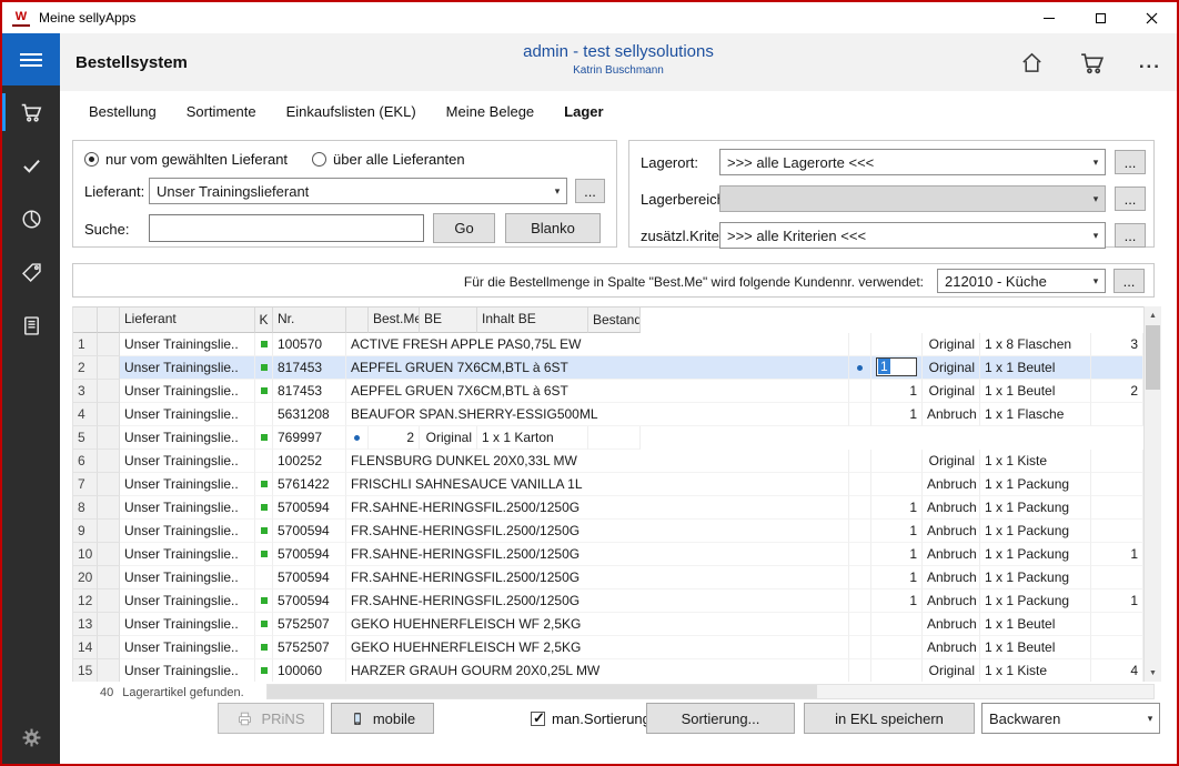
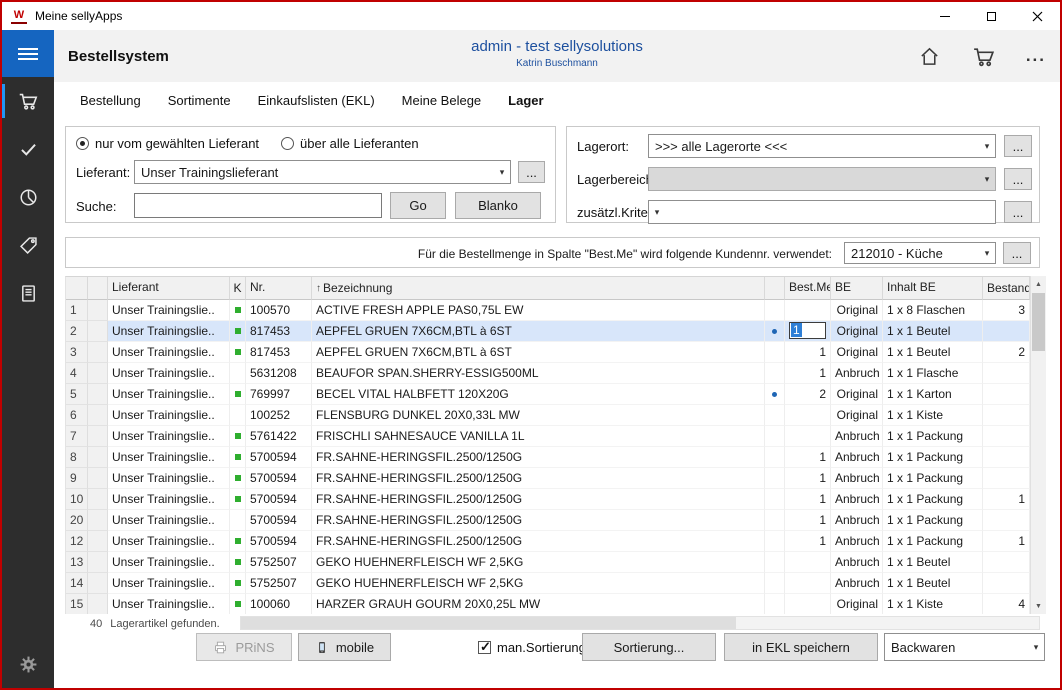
  W
  Meine sellyApps
  Bestellsystem
  admin - test sellysolutions
  Katrin Buschmann
  ...
  Bestellung
  Sortimente
  Einkaufslisten (EKL)
  Meine Belege
  Lager
  nur vom gewählten Lieferant
  über alle Lieferanten
  Lieferant:
  Unser Trainingslieferant
  ▾
  ...
  Suche:
  Go
  Blanko
  Lagerort:
  >>> alle Lagerorte <<<
  ▾
  ...
  Lagerbereic
  ▾
  ...
  zusätzl.Krite
- >>> alle Kriterien <<<
  ▾
  ...
  Für die Bestellmenge in Spalte "Best.Me" wird folgende Kundennr. verwendet:
  212010 - Küche
  ▾
  ...
  Lieferant
  K
  Nr.
+ ↑
+ Bezeichnung
  Best.Me
  BE
  Inhalt BE
  Bestand
  1
  Unser Trainingslie..
  100570
  ACTIVE FRESH APPLE PAS0,75L EW
  Original
  1 x 8 Flaschen
  3
  2
  Unser Trainingslie..
  817453
  AEPFEL GRUEN 7X6CM,BTL à 6ST
  1
  Original
  1 x 1 Beutel
  3
  Unser Trainingslie..
  817453
  AEPFEL GRUEN 7X6CM,BTL à 6ST
  1
  Original
  1 x 1 Beutel
  2
  4
  Unser Trainingslie..
  5631208
  BEAUFOR SPAN.SHERRY-ESSIG500ML
  1
  Anbruch
  1 x 1 Flasche
  5
  Unser Trainingslie..
  769997
+ BECEL VITAL HALBFETT 120X20G
  2
  Original
  1 x 1 Karton
  6
  Unser Trainingslie..
  100252
  FLENSBURG DUNKEL 20X0,33L MW
  Original
  1 x 1 Kiste
  7
  Unser Trainingslie..
  5761422
  FRISCHLI SAHNESAUCE VANILLA 1L
  Anbruch
  1 x 1 Packung
  8
  Unser Trainingslie..
  5700594
  FR.SAHNE-HERINGSFIL.2500/1250G
  1
  Anbruch
  1 x 1 Packung
  9
  Unser Trainingslie..
  5700594
  FR.SAHNE-HERINGSFIL.2500/1250G
  1
  Anbruch
  1 x 1 Packung
  10
  Unser Trainingslie..
  5700594
  FR.SAHNE-HERINGSFIL.2500/1250G
  1
  Anbruch
  1 x 1 Packung
  1
  20
  Unser Trainingslie..
  5700594
  FR.SAHNE-HERINGSFIL.2500/1250G
  1
  Anbruch
  1 x 1 Packung
  12
  Unser Trainingslie..
  5700594
  FR.SAHNE-HERINGSFIL.2500/1250G
  1
  Anbruch
  1 x 1 Packung
  1
  13
  Unser Trainingslie..
  5752507
  GEKO HUEHNERFLEISCH WF 2,5KG
  Anbruch
  1 x 1 Beutel
  14
  Unser Trainingslie..
  5752507
  GEKO HUEHNERFLEISCH WF 2,5KG
  Anbruch
  1 x 1 Beutel
  15
  Unser Trainingslie..
  100060
  HARZER GRAUH GOURM 20X0,25L MW
  Original
  1 x 1 Kiste
  4
  40 Lagerartikel gefunden.
  PRiNS
  mobile
  man.Sortierun
  Sortierung...
  in EKL speichern
  Backwaren
  ▾
